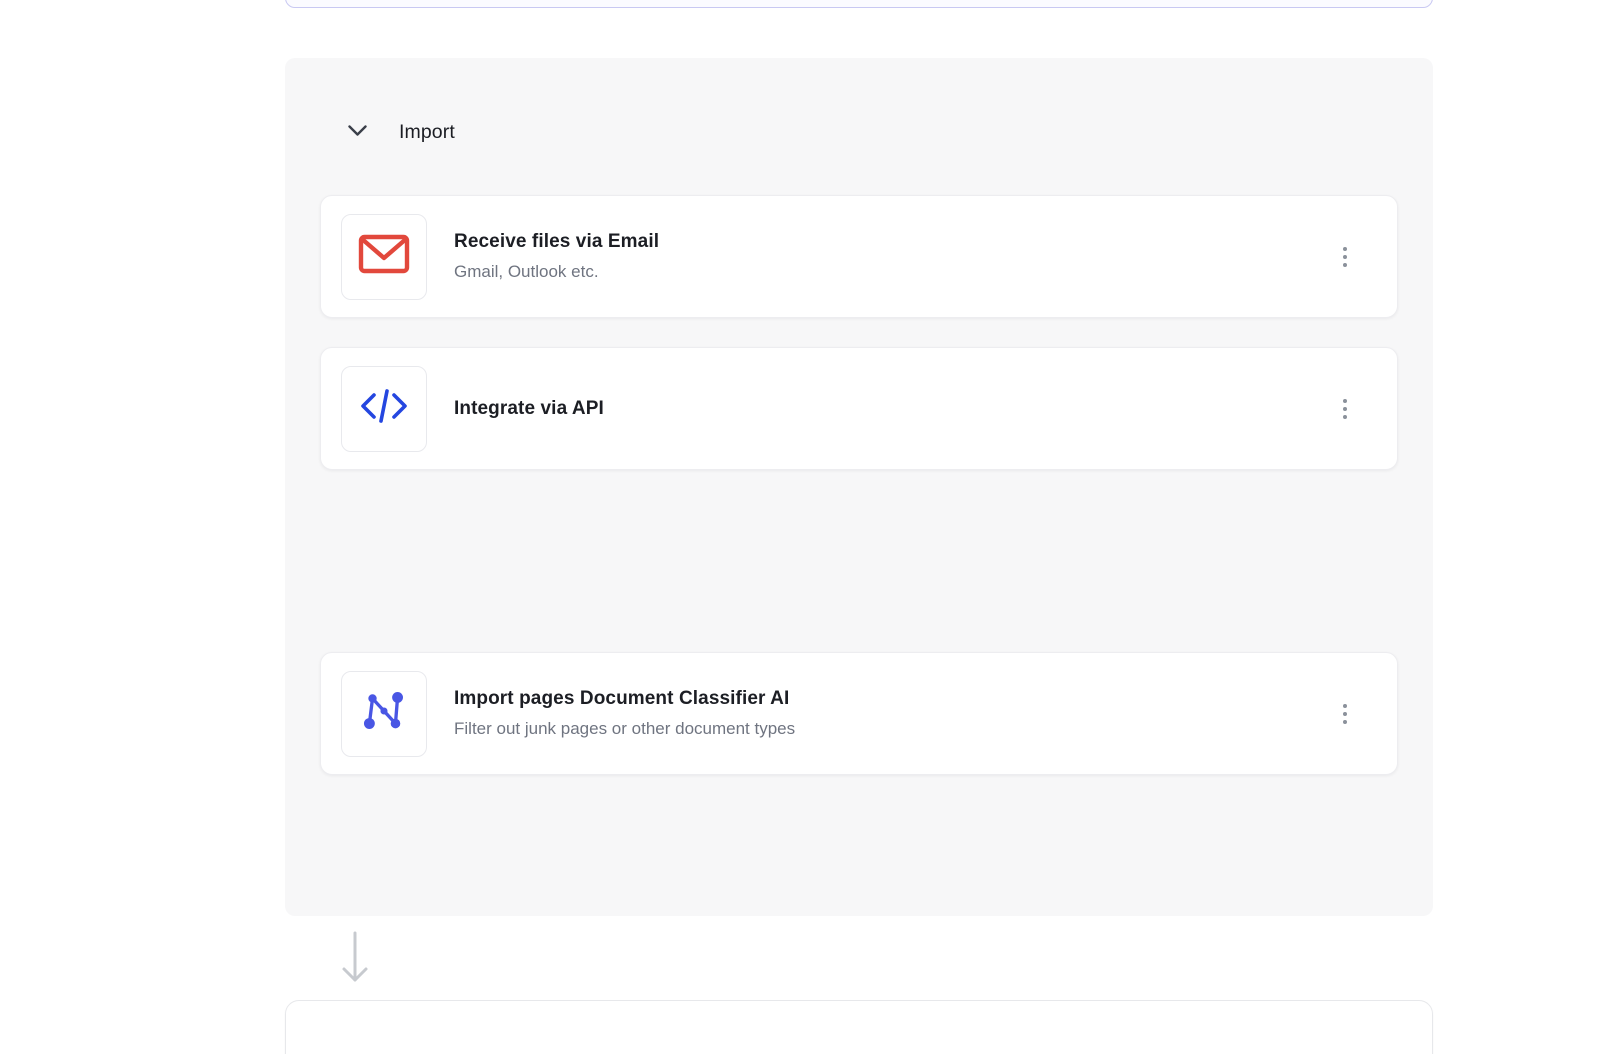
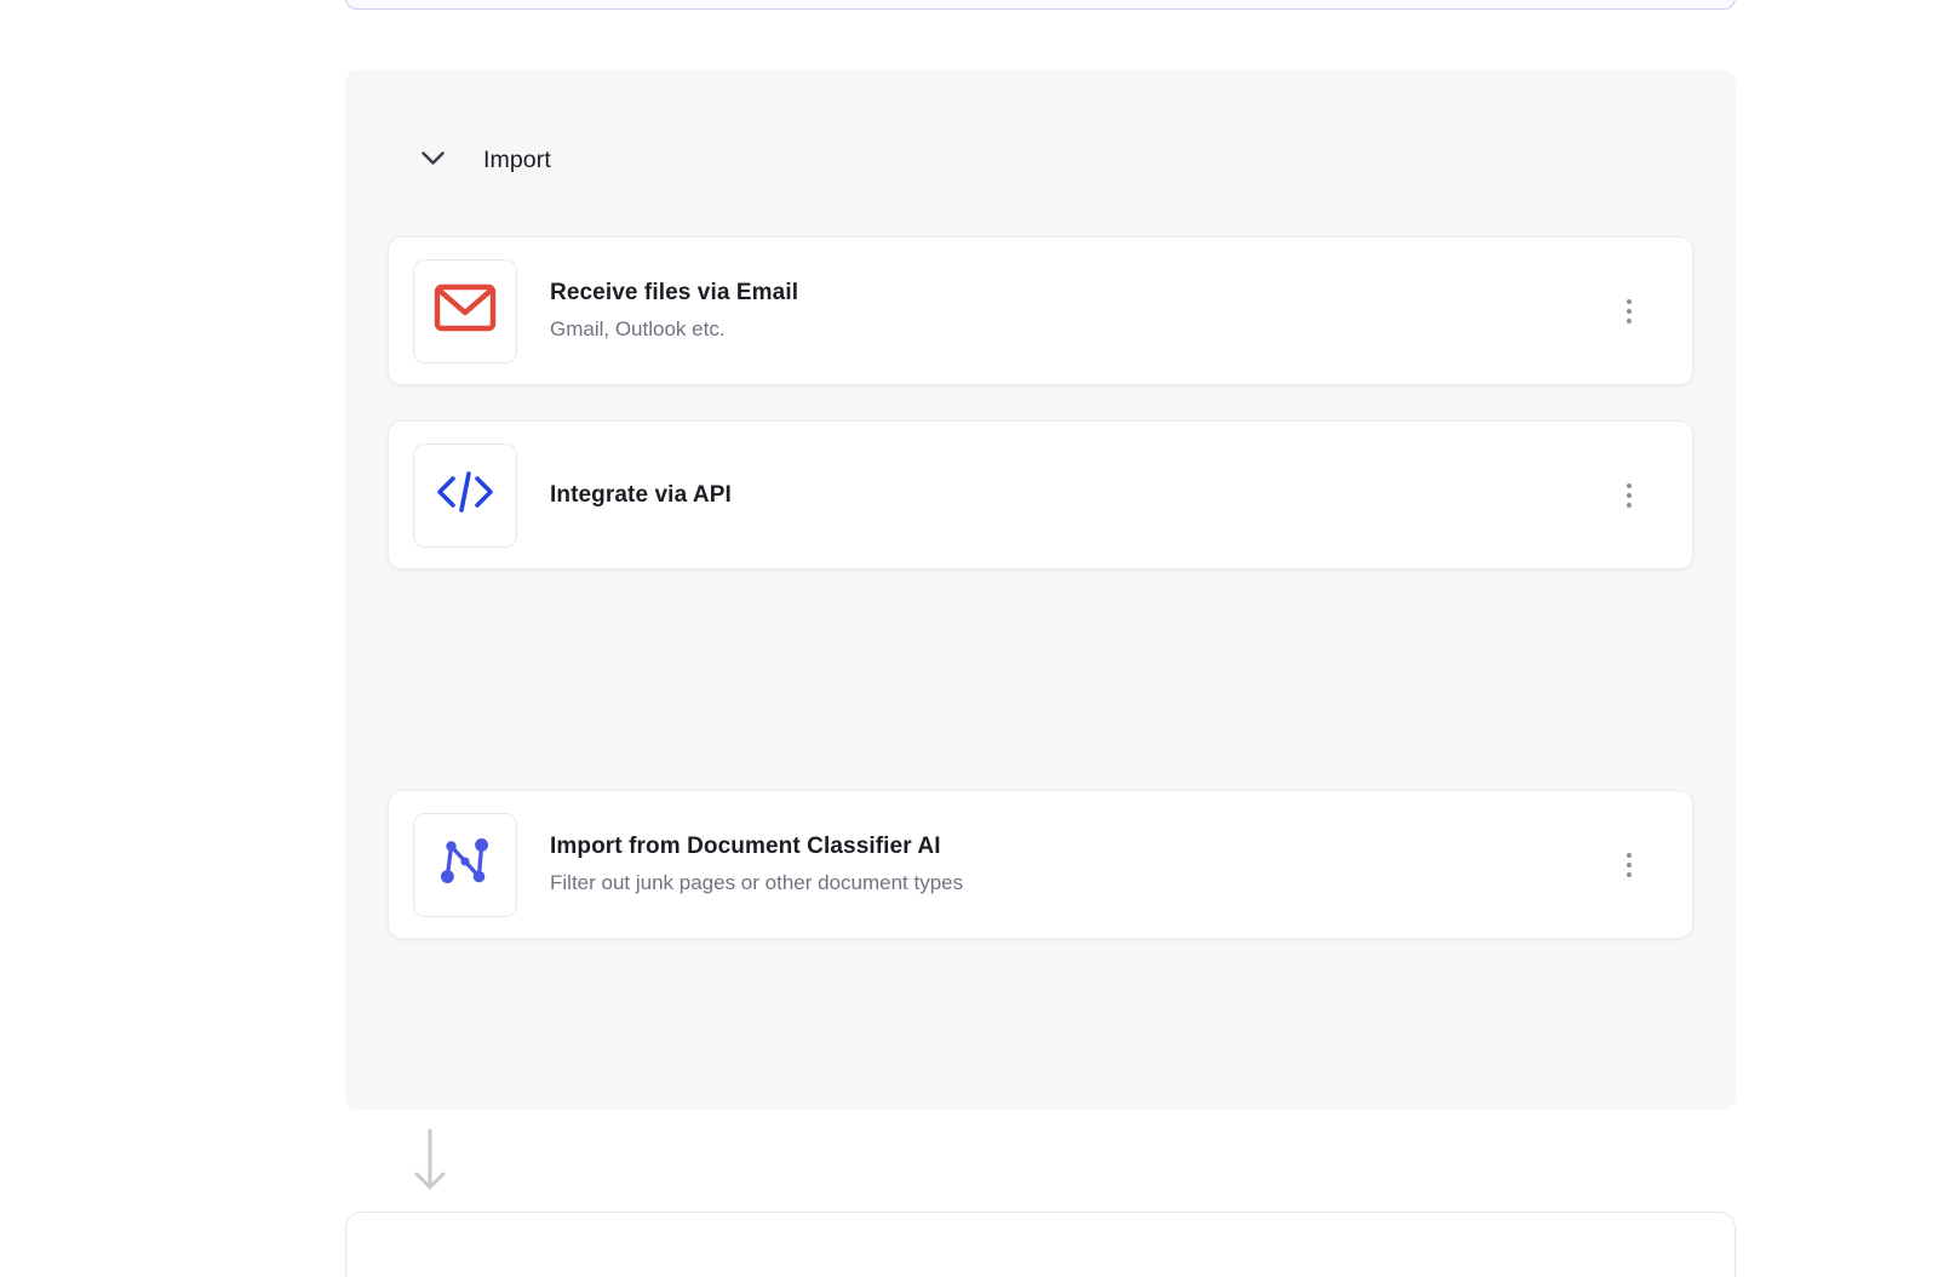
  Import
  Receive files via Email
  Gmail, Outlook etc.
  Integrate via API
- Import pages Document Classifier AI
+ Import from Document Classifier AI
  Filter out junk pages or other document types
